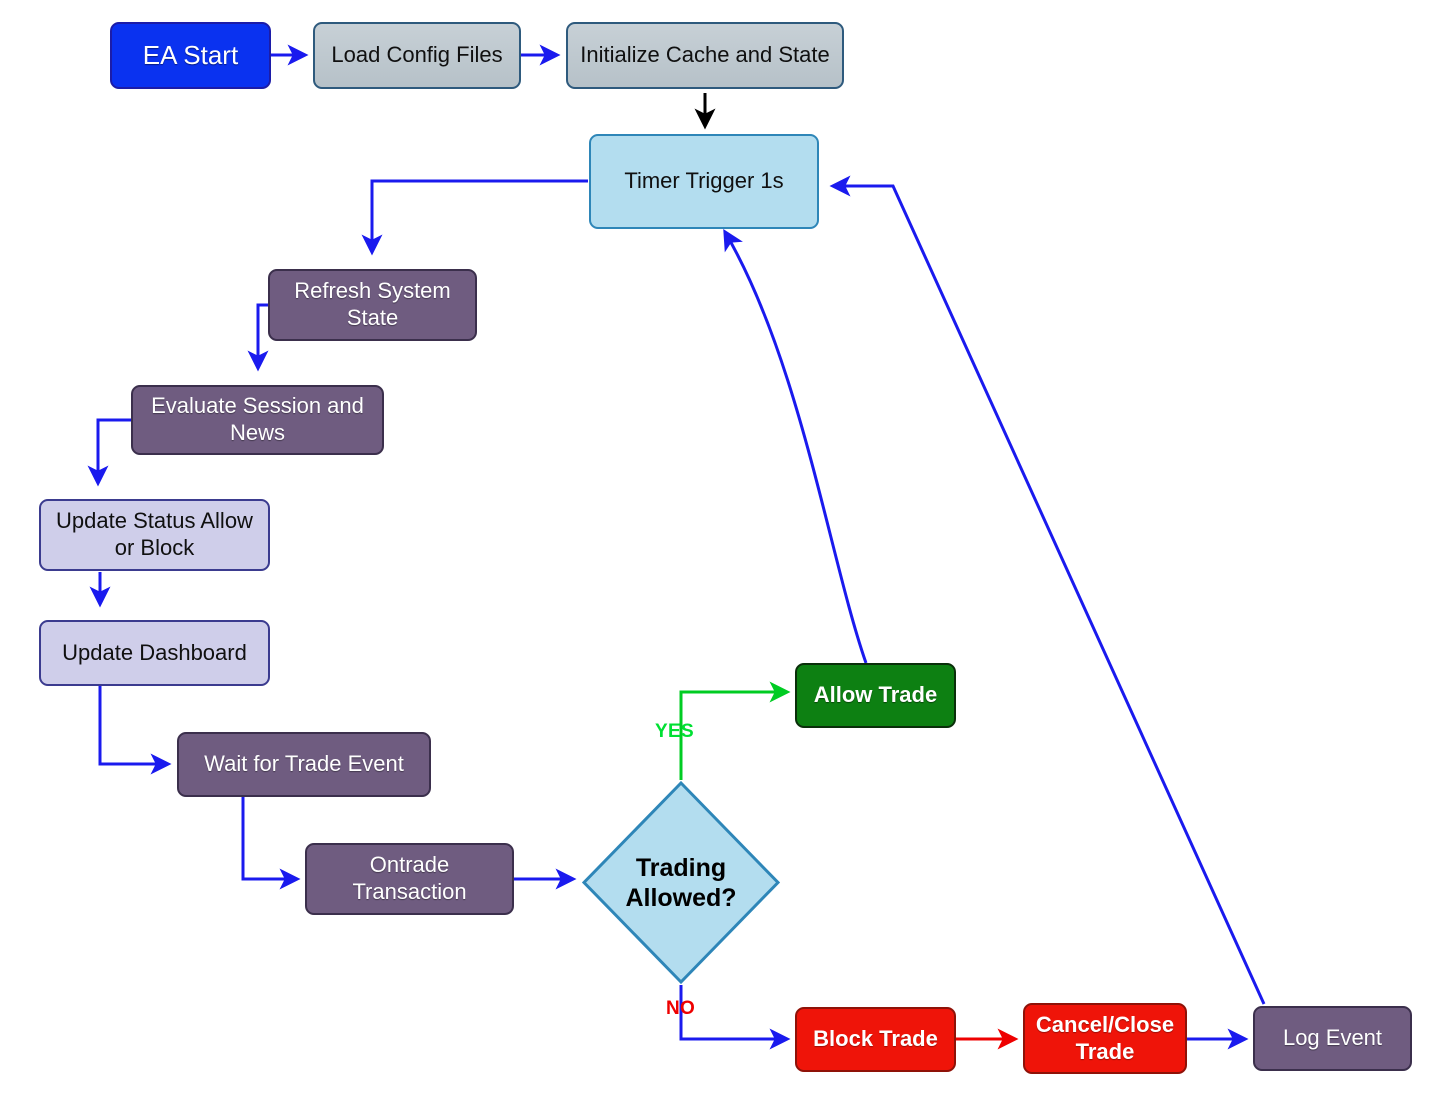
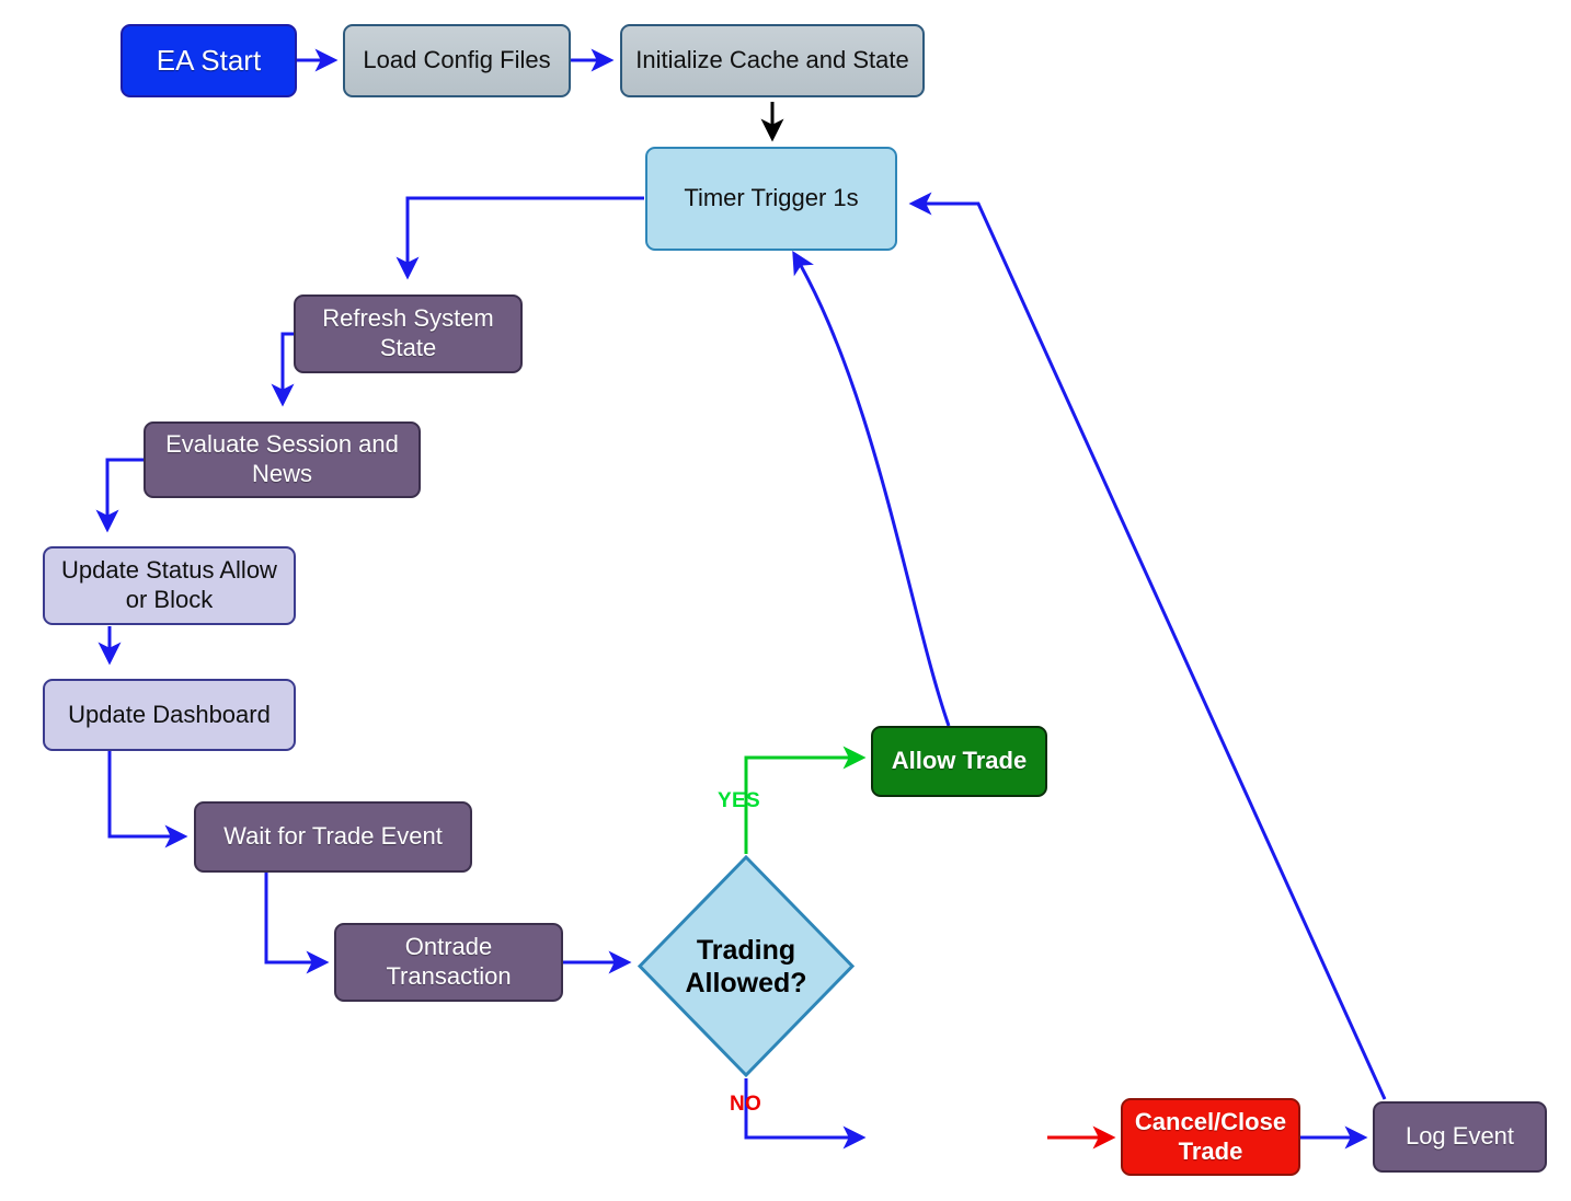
  EA Start
  Load Config Files
  Initialize Cache and State
  Timer Trigger 1s
  Refresh System
  State
  Evaluate Session and
  News
  Update Status Allow
  or Block
  Update Dashboard
  Wait for Trade Event
  Ontrade
  Transaction
  Trading
  Allowed?
  Allow Trade
- Block Trade
  Cancel/Close
  Trade
  Log Event
  YES
  NO
